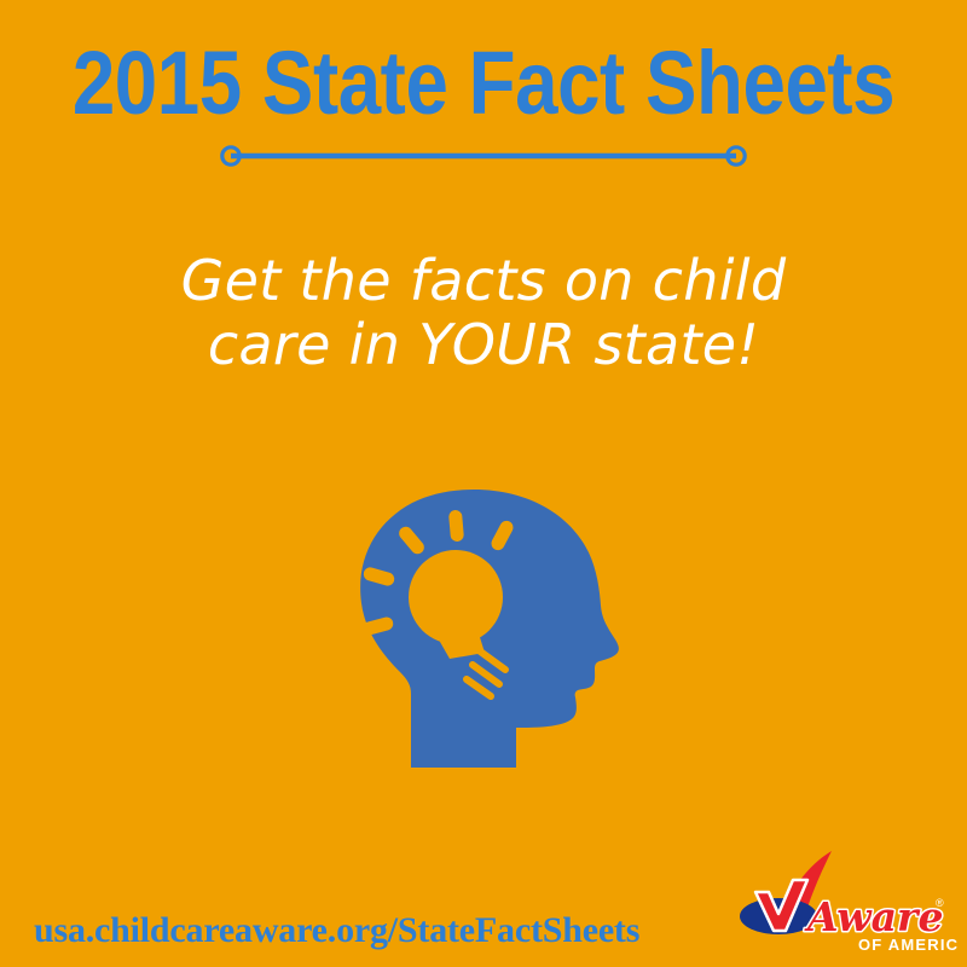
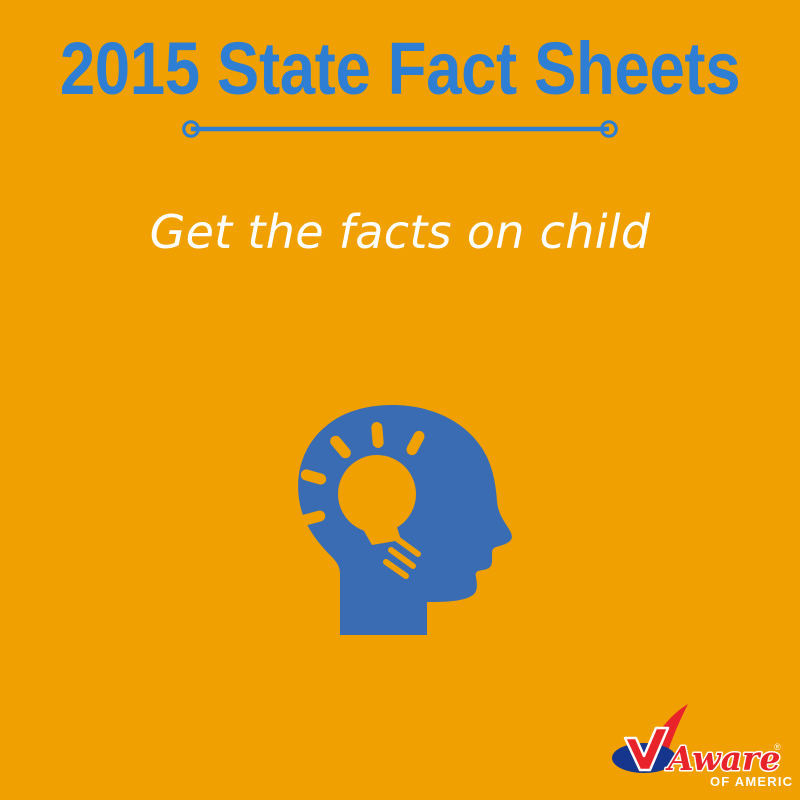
  2015 State Fact Sheets
  Get the facts on child
- care in YOUR state!
- usa.childcareaware.org/StateFactSheets
  Aware
  ®
  OF AMERIC
